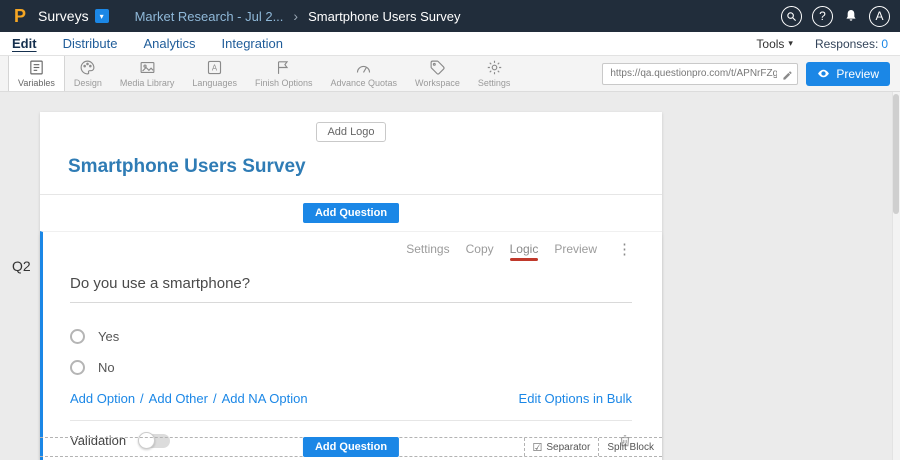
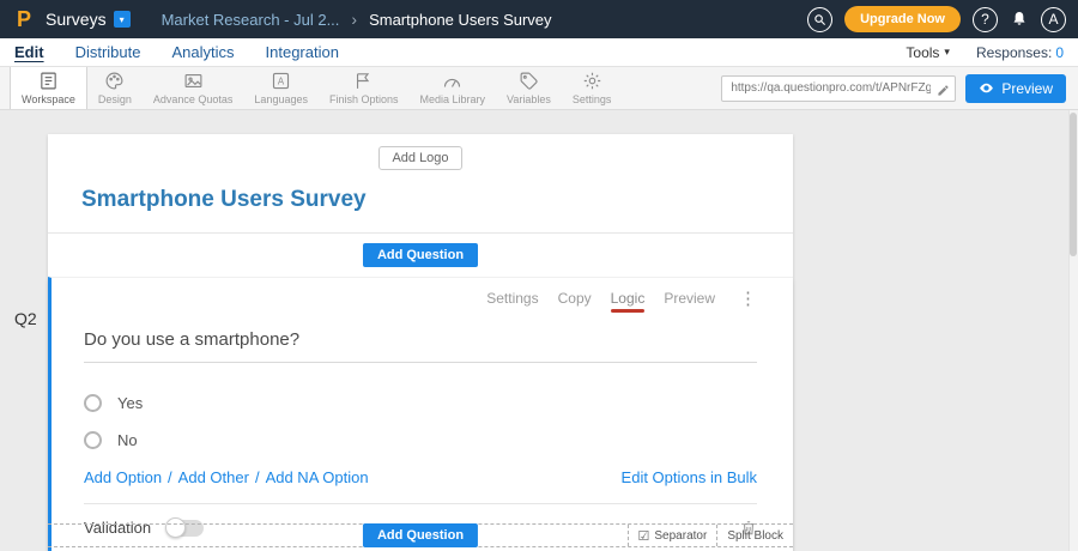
  P
  Surveys
  ▾
  Market Research - Jul 2...
  ›
  Smartphone Users Survey
+ Upgrade Now
  ?
  A
  Edit
  Distribute
  Analytics
  Integration
  Tools
  ▾
  Responses: 0
- Variables
+ Workspace
  Design
- Media Library
+ Advance Quotas
  A
  Languages
  Finish Options
- Advance Quotas
+ Media Library
- Workspace
+ Variables
  Settings
  https://qa.questionpro.com/t/APNrFZg
  Preview
  Q2
  Add Logo
  Smartphone Users Survey
  Add Question
  Settings
  Copy
  Logic
  Preview
  ⋮
  Do you use a smartphone?
  Yes
  No
  Add Option
  /
  Add Other
  /
  Add NA Option
  Edit Options in Bulk
  Validation
  Add Question
  ☑
  Separator
  Split Block
